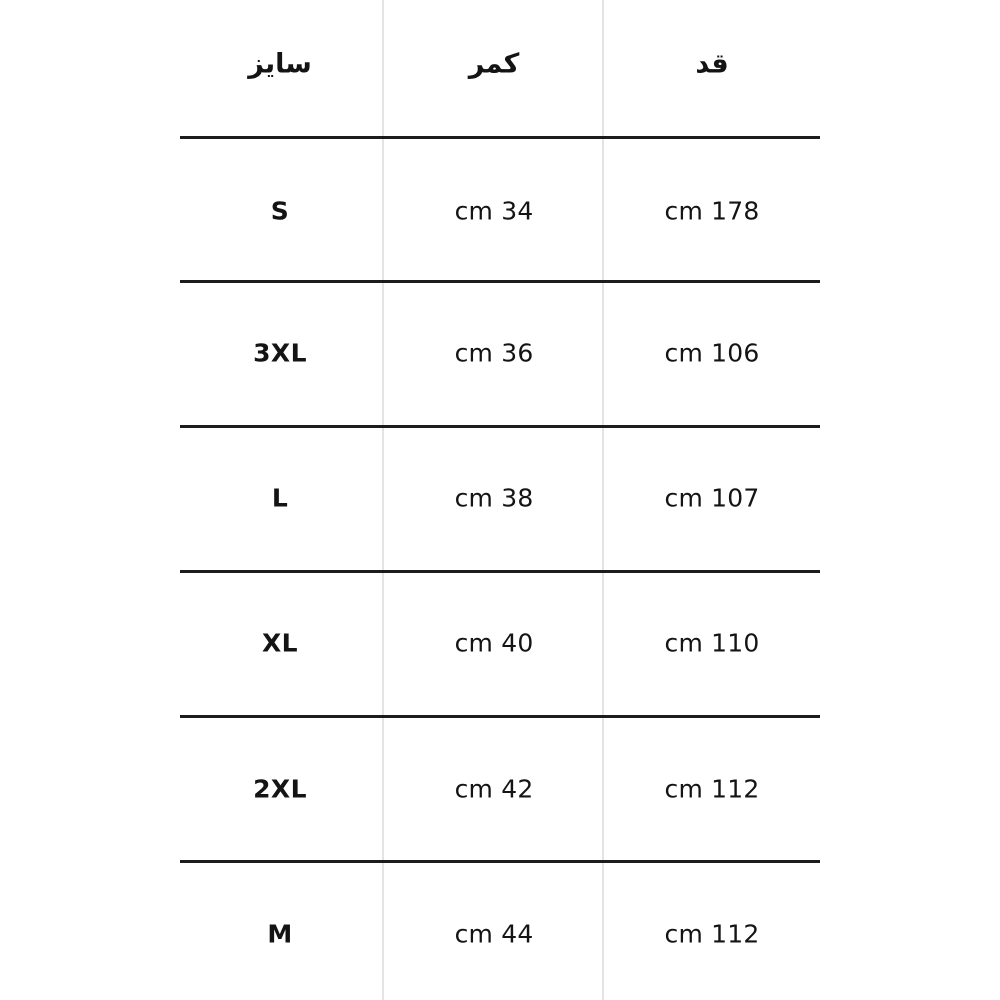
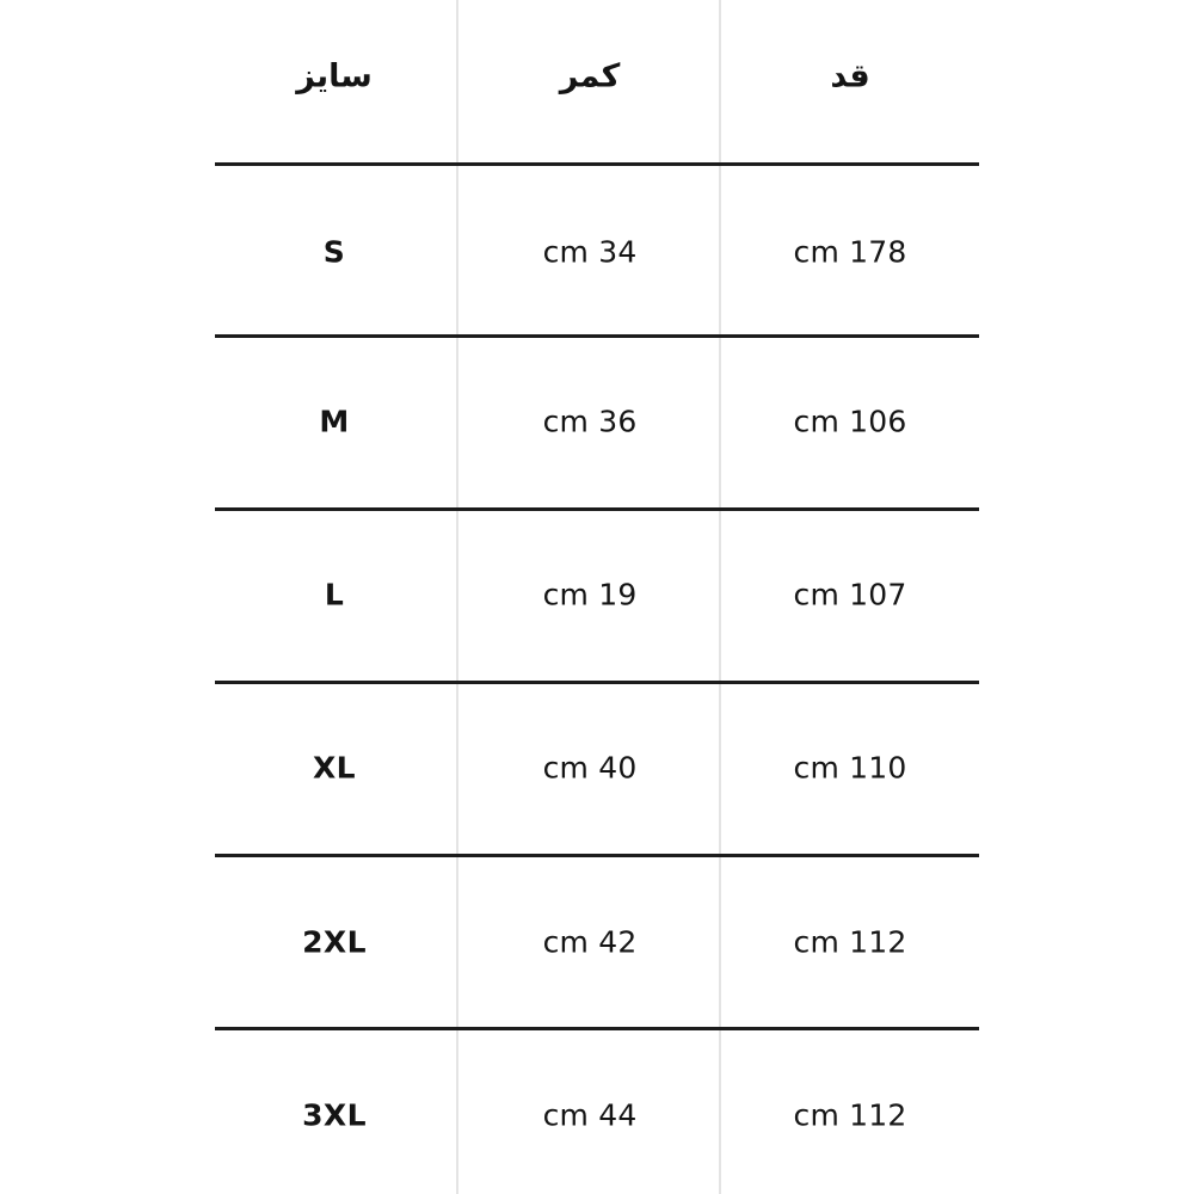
  سایز
  کمر
  قد
  S
  34 cm
  178 cm
- 3XL
+ M
  36 cm
  106 cm
  L
- 38 cm
+ 19 cm
  107 cm
  XL
  40 cm
  110 cm
  2XL
  42 cm
  112 cm
- M
+ 3XL
  44 cm
  112 cm
